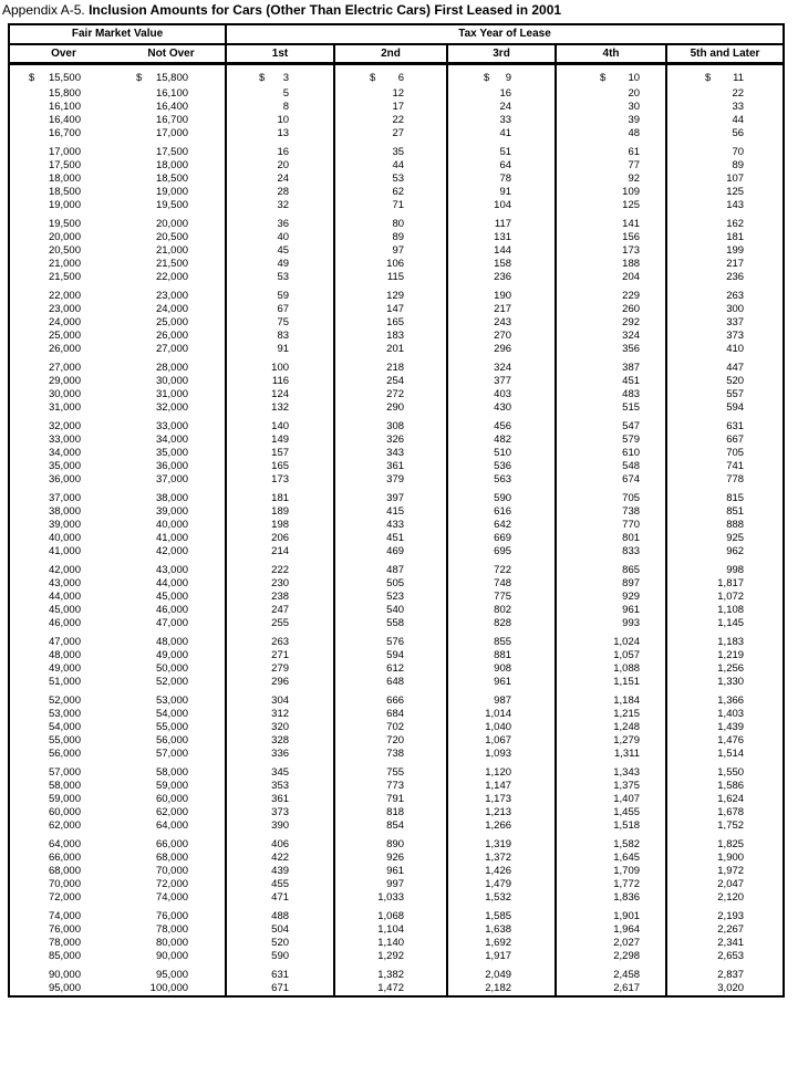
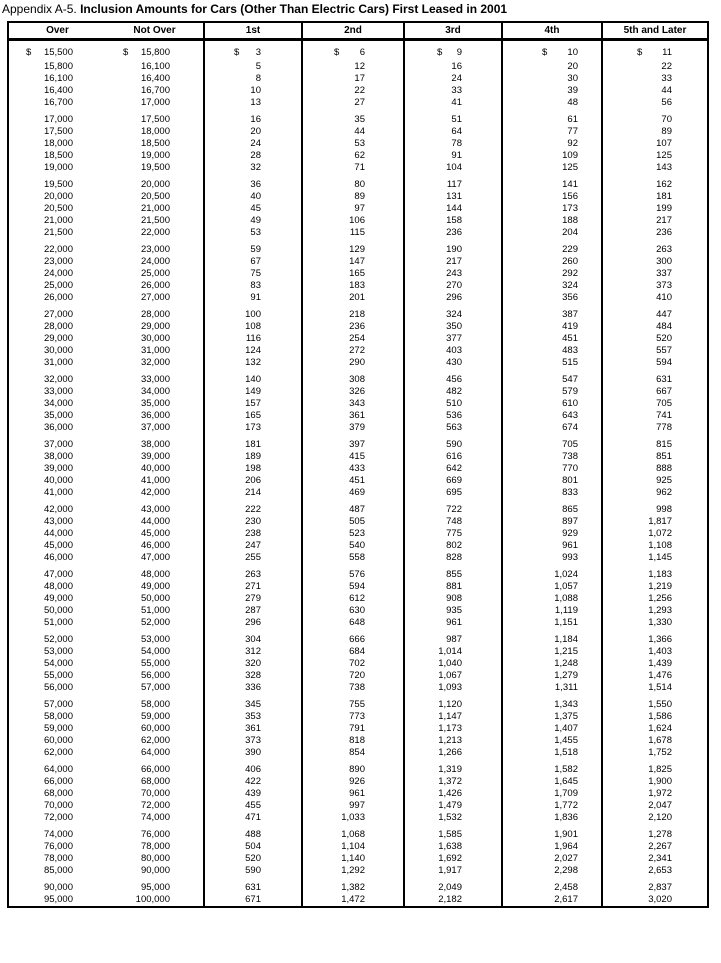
  Appendix A-5. Inclusion Amounts for Cars (Other Than Electric Cars) First Leased in 2001
- Fair Market Value	Tax Year of Lease
  Over	Not Over	1st	2nd	3rd	4th	5th and Later
  $ 15,500	$ 15,800	$ 3	$ 6	$ 9	$ 10	$ 11
  15,800	16,100	5	12	16	20	22
  16,100	16,400	8	17	24	30	33
  16,400	16,700	10	22	33	39	44
  16,700	17,000	13	27	41	48	56
  17,000	17,500	16	35	51	61	70
  17,500	18,000	20	44	64	77	89
  18,000	18,500	24	53	78	92	107
  18,500	19,000	28	62	91	109	125
  19,000	19,500	32	71	104	125	143
  19,500	20,000	36	80	117	141	162
  20,000	20,500	40	89	131	156	181
  20,500	21,000	45	97	144	173	199
  21,000	21,500	49	106	158	188	217
  21,500	22,000	53	115	236	204	236
  22,000	23,000	59	129	190	229	263
  23,000	24,000	67	147	217	260	300
  24,000	25,000	75	165	243	292	337
  25,000	26,000	83	183	270	324	373
  26,000	27,000	91	201	296	356	410
  27,000	28,000	100	218	324	387	447
+ 28,000	29,000	108	236	350	419	484
  29,000	30,000	116	254	377	451	520
  30,000	31,000	124	272	403	483	557
  31,000	32,000	132	290	430	515	594
  32,000	33,000	140	308	456	547	631
  33,000	34,000	149	326	482	579	667
  34,000	35,000	157	343	510	610	705
- 35,000	36,000	165	361	536	548	741
+ 35,000	36,000	165	361	536	643	741
  36,000	37,000	173	379	563	674	778
  37,000	38,000	181	397	590	705	815
  38,000	39,000	189	415	616	738	851
  39,000	40,000	198	433	642	770	888
  40,000	41,000	206	451	669	801	925
  41,000	42,000	214	469	695	833	962
  42,000	43,000	222	487	722	865	998
  43,000	44,000	230	505	748	897	1,817
  44,000	45,000	238	523	775	929	1,072
  45,000	46,000	247	540	802	961	1,108
  46,000	47,000	255	558	828	993	1,145
  47,000	48,000	263	576	855	1,024	1,183
  48,000	49,000	271	594	881	1,057	1,219
  49,000	50,000	279	612	908	1,088	1,256
+ 50,000	51,000	287	630	935	1,119	1,293
  51,000	52,000	296	648	961	1,151	1,330
  52,000	53,000	304	666	987	1,184	1,366
  53,000	54,000	312	684	1,014	1,215	1,403
  54,000	55,000	320	702	1,040	1,248	1,439
  55,000	56,000	328	720	1,067	1,279	1,476
  56,000	57,000	336	738	1,093	1,311	1,514
  57,000	58,000	345	755	1,120	1,343	1,550
  58,000	59,000	353	773	1,147	1,375	1,586
  59,000	60,000	361	791	1,173	1,407	1,624
  60,000	62,000	373	818	1,213	1,455	1,678
  62,000	64,000	390	854	1,266	1,518	1,752
  64,000	66,000	406	890	1,319	1,582	1,825
  66,000	68,000	422	926	1,372	1,645	1,900
  68,000	70,000	439	961	1,426	1,709	1,972
  70,000	72,000	455	997	1,479	1,772	2,047
  72,000	74,000	471	1,033	1,532	1,836	2,120
- 74,000	76,000	488	1,068	1,585	1,901	2,193
+ 74,000	76,000	488	1,068	1,585	1,901	1,278
  76,000	78,000	504	1,104	1,638	1,964	2,267
  78,000	80,000	520	1,140	1,692	2,027	2,341
  85,000	90,000	590	1,292	1,917	2,298	2,653
  90,000	95,000	631	1,382	2,049	2,458	2,837
  95,000	100,000	671	1,472	2,182	2,617	3,020
